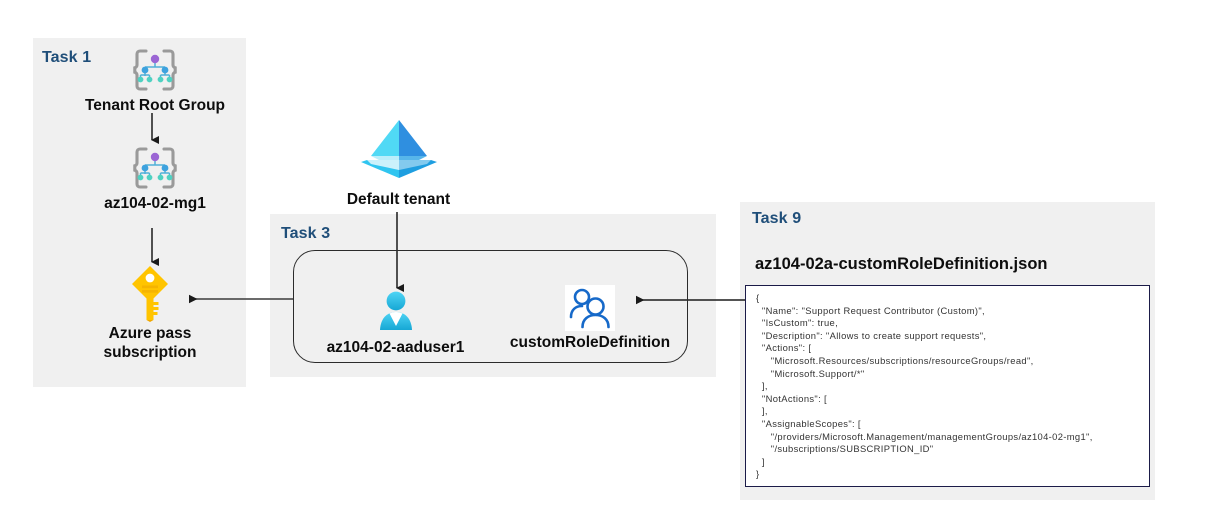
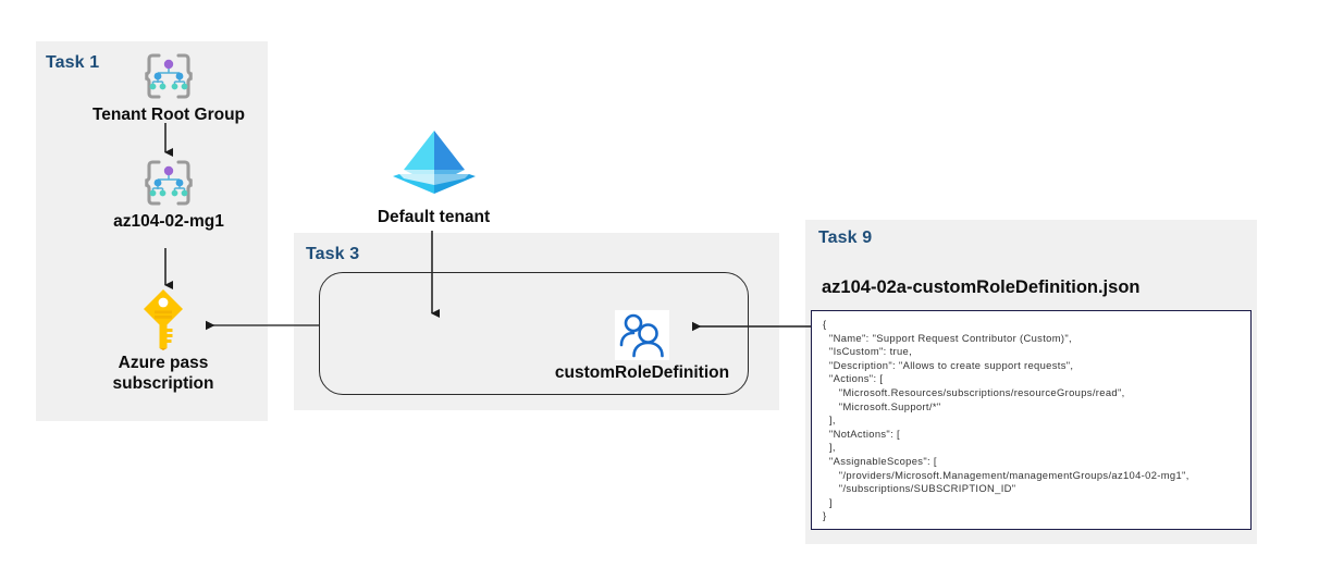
  Task 1
  Task 3
  Task 9
  Tenant Root Group
  az104-02-mg1
  Azure pass
  subscription
  Default tenant
- az104-02-aaduser1
  customRoleDefinition
  az104-02a-customRoleDefinition.json
  {
  "Name": "Support Request Contributor (Custom)",
  "IsCustom": true,
  "Description": "Allows to create support requests",
  "Actions": [
  "Microsoft.Resources/subscriptions/resourceGroups/read",
  "Microsoft.Support/*"
  ],
  "NotActions": [
  ],
  "AssignableScopes": [
  "/providers/Microsoft.Management/managementGroups/az104-02-mg1",
  "/subscriptions/SUBSCRIPTION_ID"
  ]
  }
